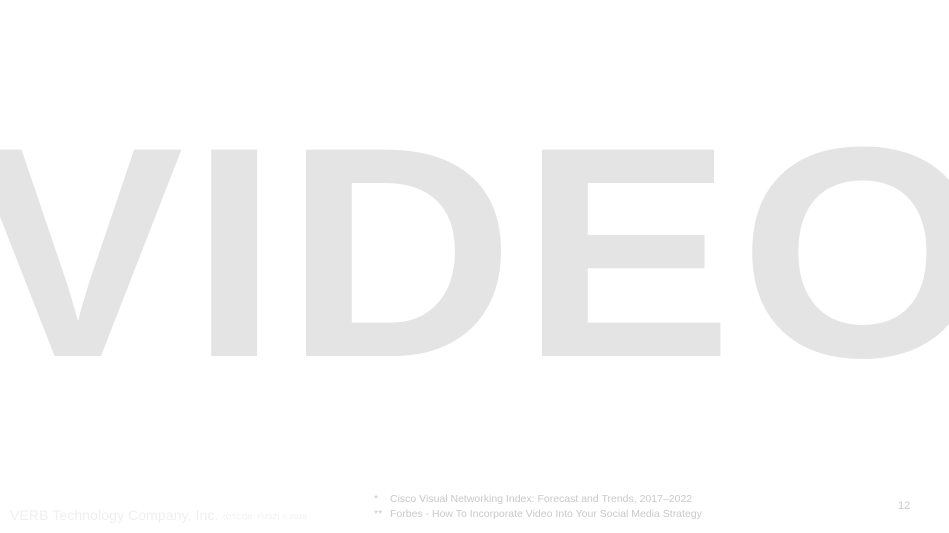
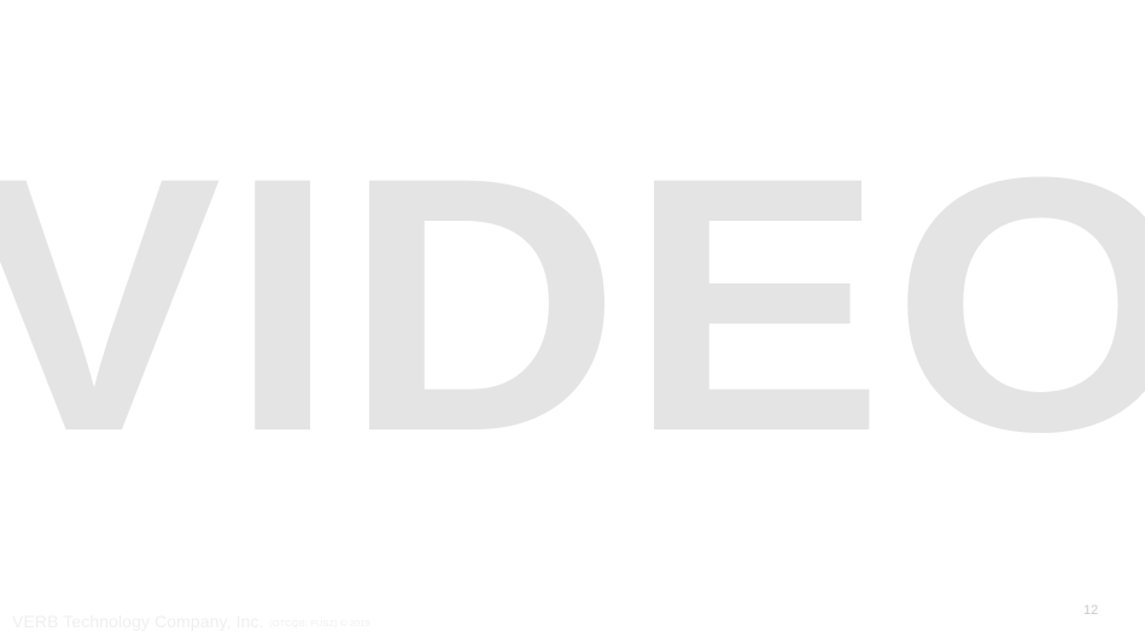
  VIDEO
- * Cisco Visual Networking Index: Forecast and Trends, 2017–2022
- ** Forbes - How To Incorporate Video Into Your Social Media Strategy
  12
